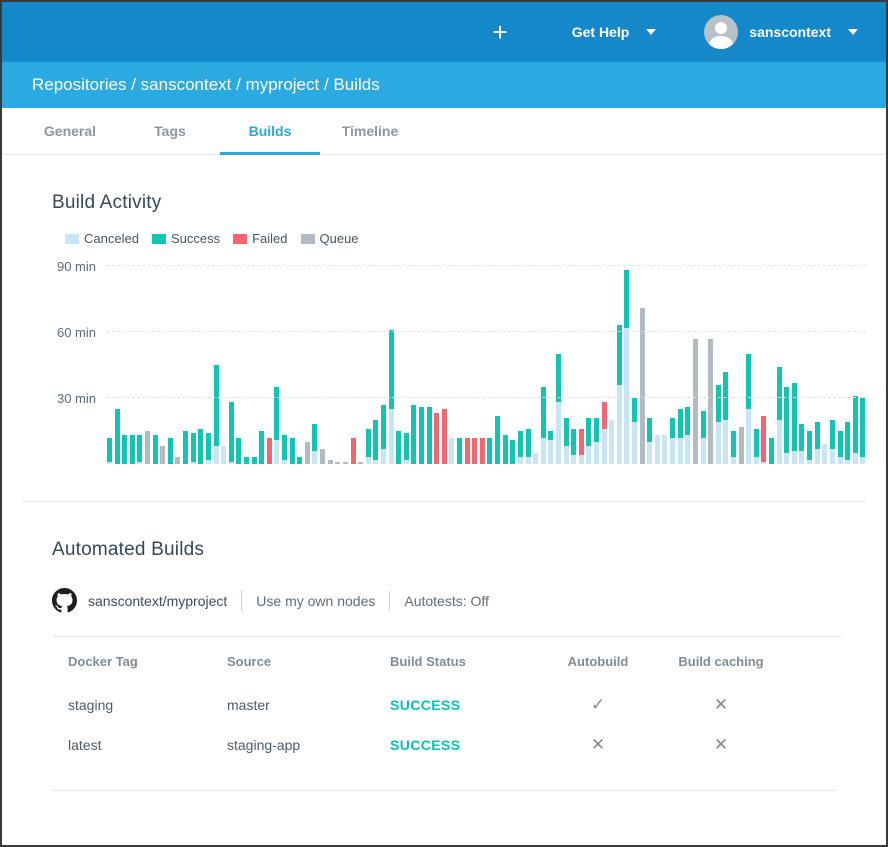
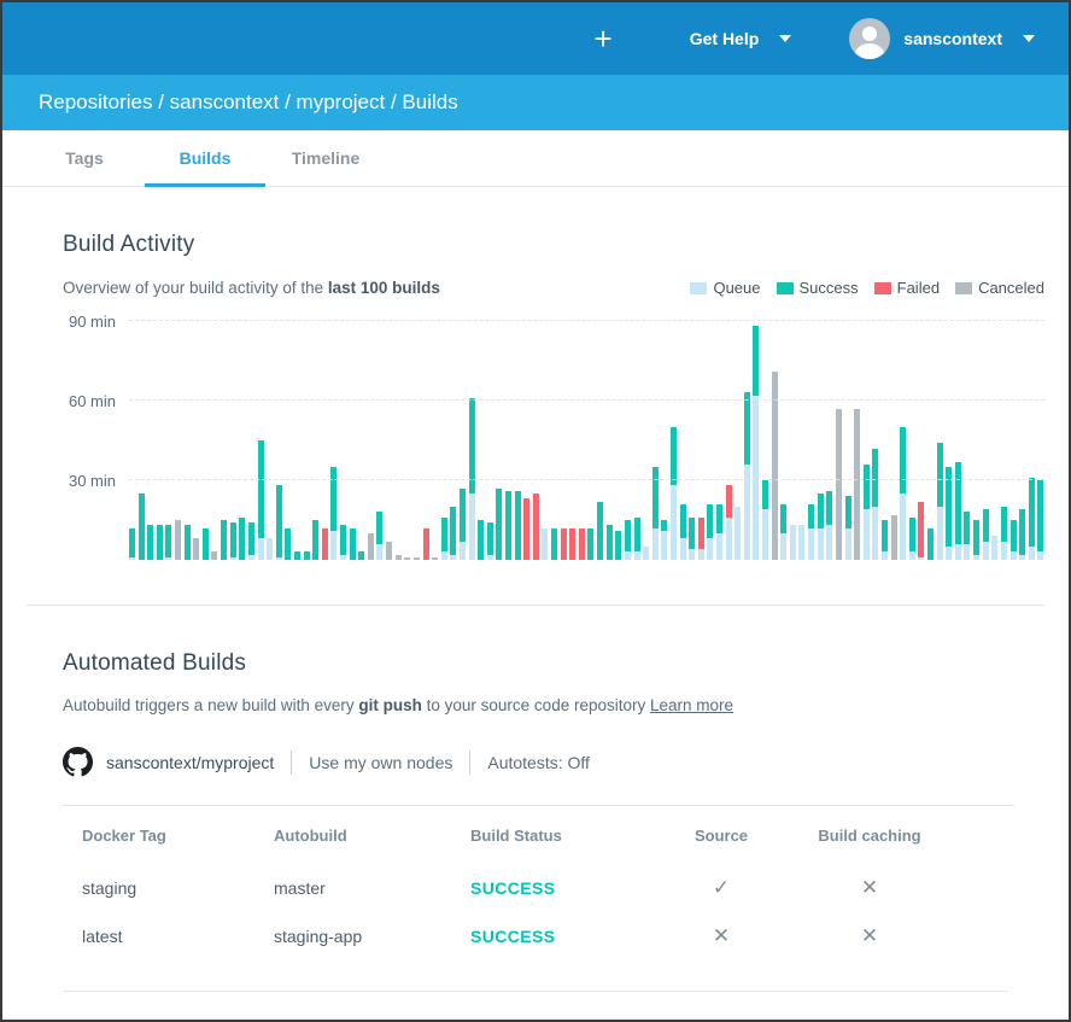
  +
  Get Help
  sanscontext
  Repositories / sanscontext / myproject / Builds
- General
  Tags
  Builds
  Timeline
  Build Activity
+ Overview of your build activity of the last 100 builds
- Canceled
+ Queue
  Success
  Failed
- Queue
+ Canceled
  30 min
  60 min
  90 min
  Automated Builds
+ Autobuild triggers a new build with every git push to your source code repository Learn more
  sanscontext/myproject
  Use my own nodes
  Autotests: Off
  Docker Tag
- Source
+ Autobuild
  Build Status
- Autobuild
+ Source
  Build caching
  staging
  master
  SUCCESS
  ✓
  ✕
  latest
  staging-app
  SUCCESS
  ✕
  ✕
